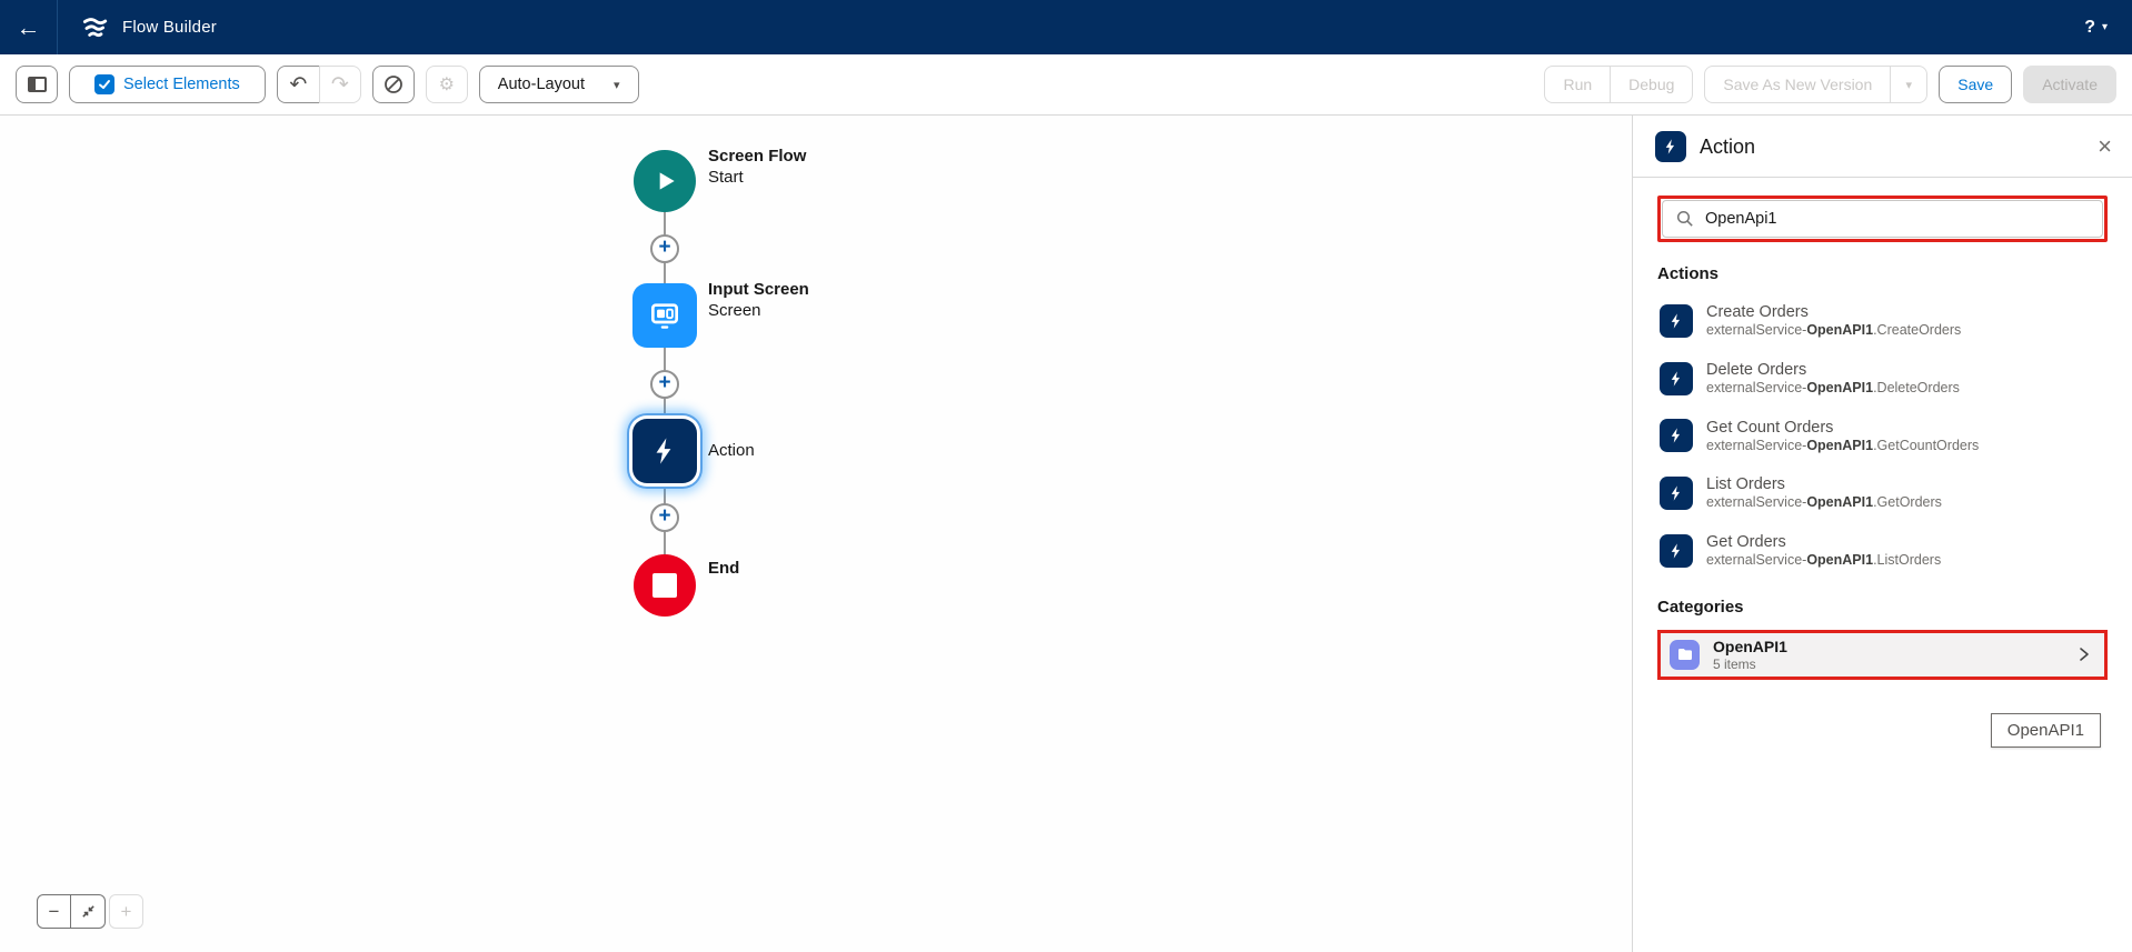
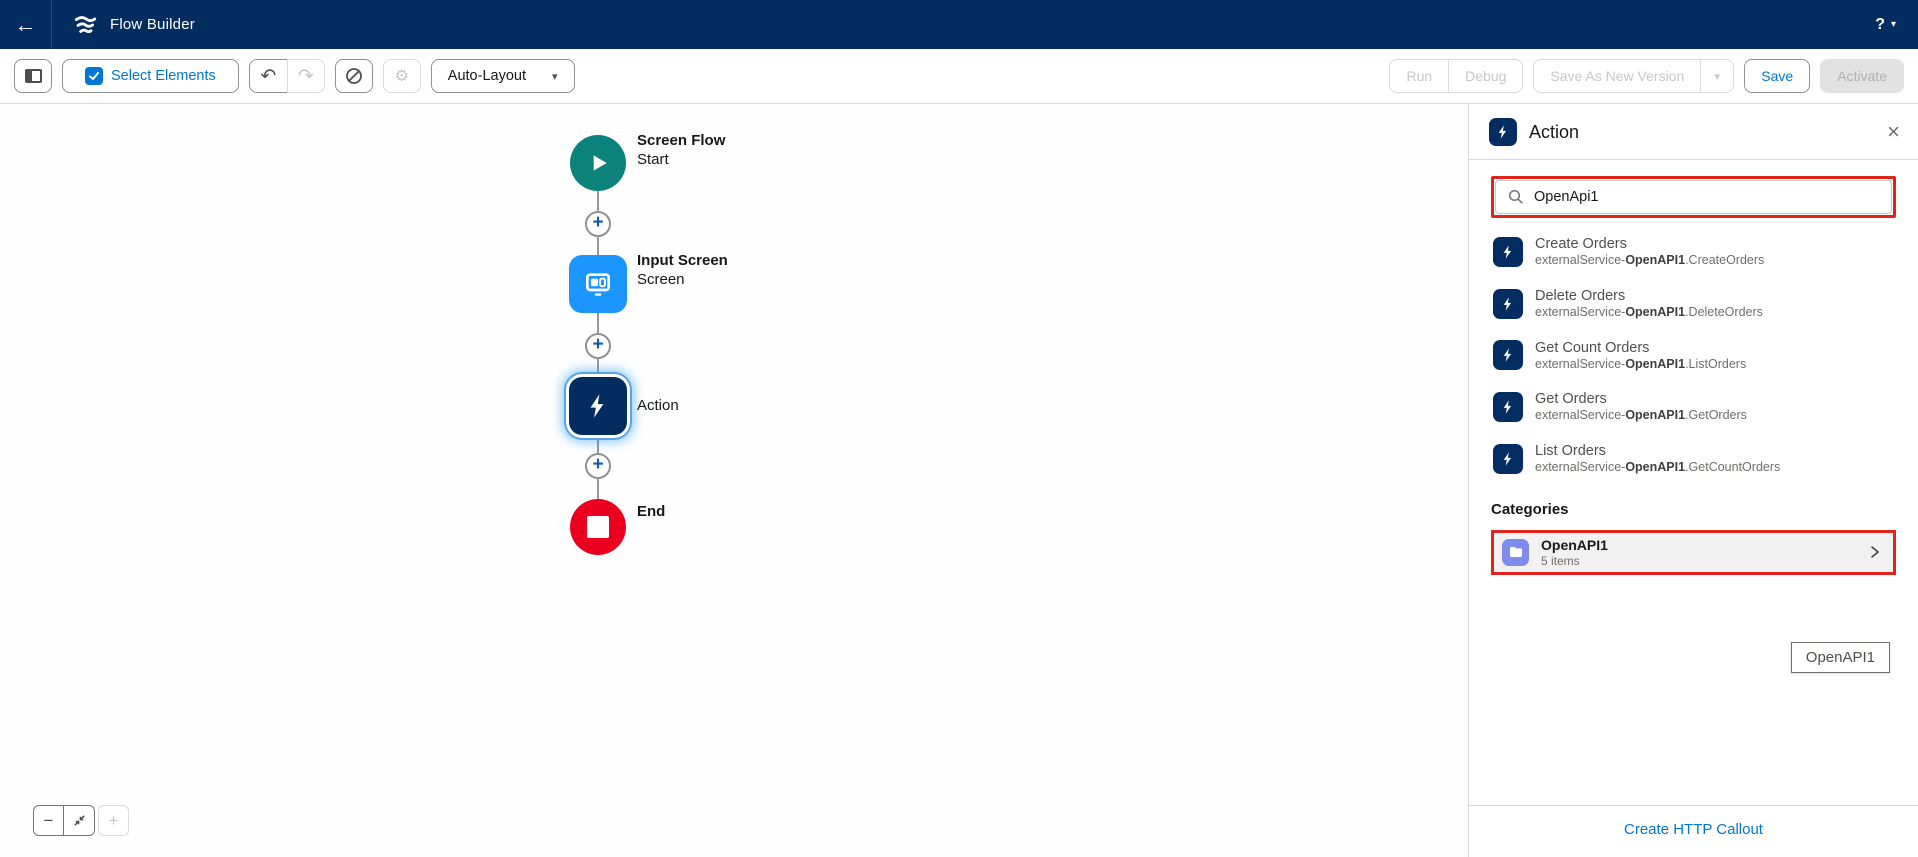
  ←
  Flow Builder
  ?
  ▾
  Select Elements
  ↶
  ↷
  ⚙
  Auto-Layout
  ▾
  Run
  Debug
  Save As New Version
  ▾
  Save
  Activate
  Screen Flow
  Start
  +
  Input Screen
  Screen
  +
  Action
  +
  End
  −
  +
  Action
  ×
  OpenApi1
- Actions
  Create Orders
  externalService-OpenAPI1.CreateOrders
  Delete Orders
  externalService-OpenAPI1.DeleteOrders
  Get Count Orders
- externalService-OpenAPI1.GetCountOrders
+ externalService-OpenAPI1.ListOrders
- List Orders
+ Get Orders
  externalService-OpenAPI1.GetOrders
- Get Orders
+ List Orders
- externalService-OpenAPI1.ListOrders
+ externalService-OpenAPI1.GetCountOrders
  Categories
  OpenAPI1
  5 items
  OpenAPI1
+ Create HTTP Callout
